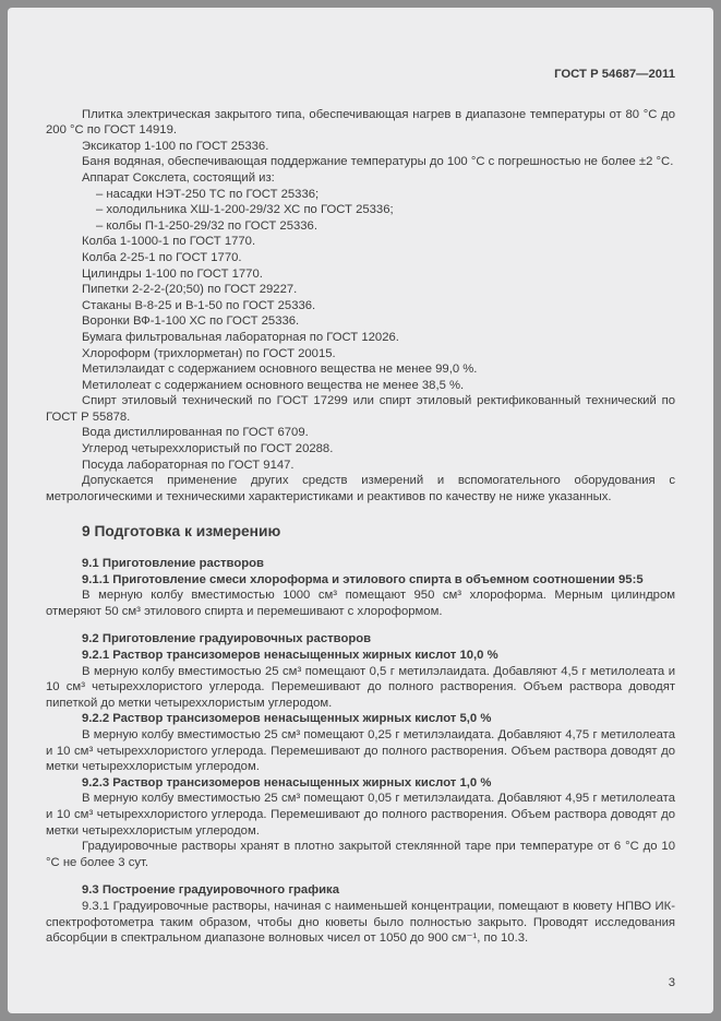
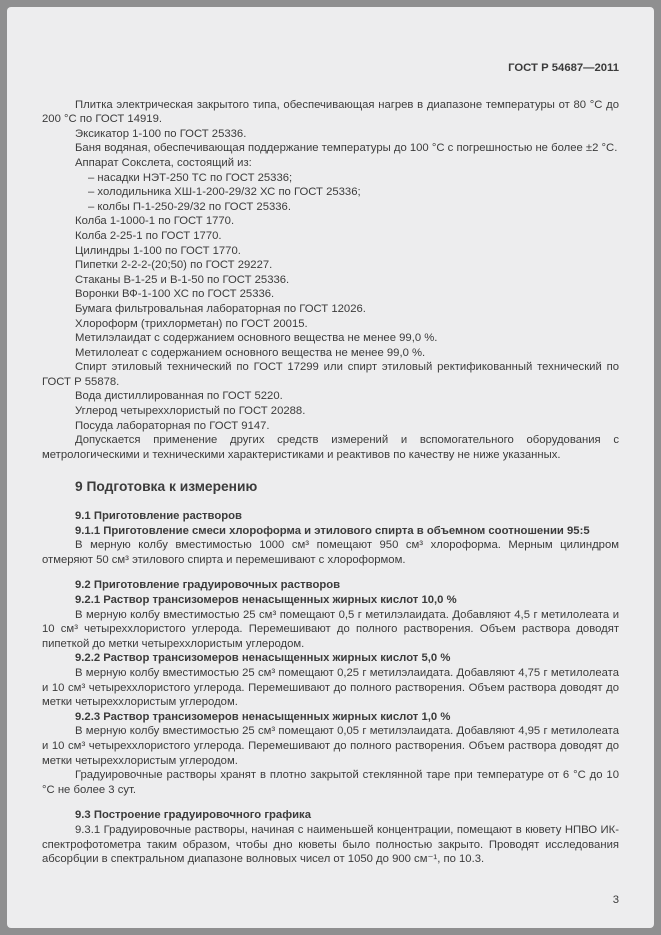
  ГОСТ Р 54687—2011
  Плитка электрическая закрытого типа, обеспечивающая нагрев в диапазоне температуры от 80 °С до 200 °С по ГОСТ 14919.
  Эксикатор 1-100 по ГОСТ 25336.
  Баня водяная, обеспечивающая поддержание температуры до 100 °С с погрешностью не более ±2 °С.
  Аппарат Сокслета, состоящий из:
  – насадки НЭТ-250 ТС по ГОСТ 25336;
  – холодильника ХШ-1-200-29/32 ХС по ГОСТ 25336;
  – колбы П-1-250-29/32 по ГОСТ 25336.
  Колба 1-1000-1 по ГОСТ 1770.
  Колба 2-25-1 по ГОСТ 1770.
  Цилиндры 1-100 по ГОСТ 1770.
  Пипетки 2-2-2-(20;50) по ГОСТ 29227.
- Стаканы В-8-25 и В-1-50 по ГОСТ 25336.
+ Стаканы В-1-25 и В-1-50 по ГОСТ 25336.
  Воронки ВФ-1-100 ХС по ГОСТ 25336.
  Бумага фильтровальная лабораторная по ГОСТ 12026.
  Хлороформ (трихлорметан) по ГОСТ 20015.
  Метилэлаидат с содержанием основного вещества не менее 99,0 %.
- Метилолеат с содержанием основного вещества не менее 38,5 %.
+ Метилолеат с содержанием основного вещества не менее 99,0 %.
  Спирт этиловый технический по ГОСТ 17299 или спирт этиловый ректификованный технический по ГОСТ Р 55878.
- Вода дистиллированная по ГОСТ 6709.
+ Вода дистиллированная по ГОСТ 5220.
  Углерод четыреххлористый по ГОСТ 20288.
  Посуда лабораторная по ГОСТ 9147.
  Допускается применение других средств измерений и вспомогательного оборудования с метрологическими и техническими характеристиками и реактивов по качеству не ниже указанных.
  9 Подготовка к измерению
  9.1 Приготовление растворов
  9.1.1 Приготовление смеси хлороформа и этилового спирта в объемном соотношении 95:5
  В мерную колбу вместимостью 1000 см³ помещают 950 см³ хлороформа. Мерным цилиндром отмеряют 50 см³ этилового спирта и перемешивают с хлороформом.
  9.2 Приготовление градуировочных растворов
  9.2.1 Раствор трансизомеров ненасыщенных жирных кислот 10,0 %
  В мерную колбу вместимостью 25 см³ помещают 0,5 г метилэлаидата. Добавляют 4,5 г метилолеата и 10 см³ четыреххлористого углерода. Перемешивают до полного растворения. Объем раствора доводят пипеткой до метки четыреххлористым углеродом.
  9.2.2 Раствор трансизомеров ненасыщенных жирных кислот 5,0 %
  В мерную колбу вместимостью 25 см³ помещают 0,25 г метилэлаидата. Добавляют 4,75 г метилолеата и 10 см³ четыреххлористого углерода. Перемешивают до полного растворения. Объем раствора доводят до метки четыреххлористым углеродом.
  9.2.3 Раствор трансизомеров ненасыщенных жирных кислот 1,0 %
  В мерную колбу вместимостью 25 см³ помещают 0,05 г метилэлаидата. Добавляют 4,95 г метилолеата и 10 см³ четыреххлористого углерода. Перемешивают до полного растворения. Объем раствора доводят до метки четыреххлористым углеродом.
  Градуировочные растворы хранят в плотно закрытой стеклянной таре при температуре от 6 °С до 10 °С не более 3 сут.
  9.3 Построение градуировочного графика
  9.3.1 Градуировочные растворы, начиная с наименьшей концентрации, помещают в кювету НПВО ИК-спектрофотометра таким образом, чтобы дно кюветы было полностью закрыто. Проводят исследования абсорбции в спектральном диапазоне волновых чисел от 1050 до 900 см⁻¹, по 10.3.
  3
